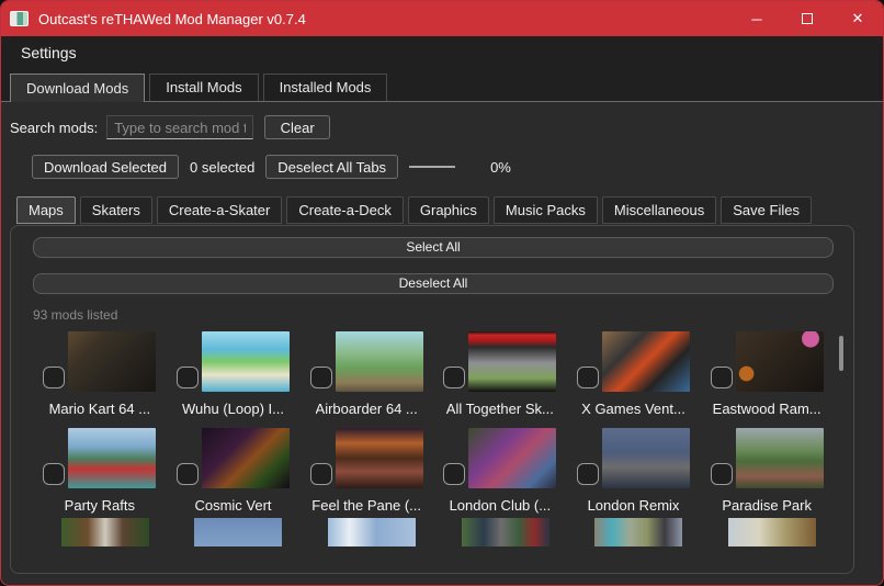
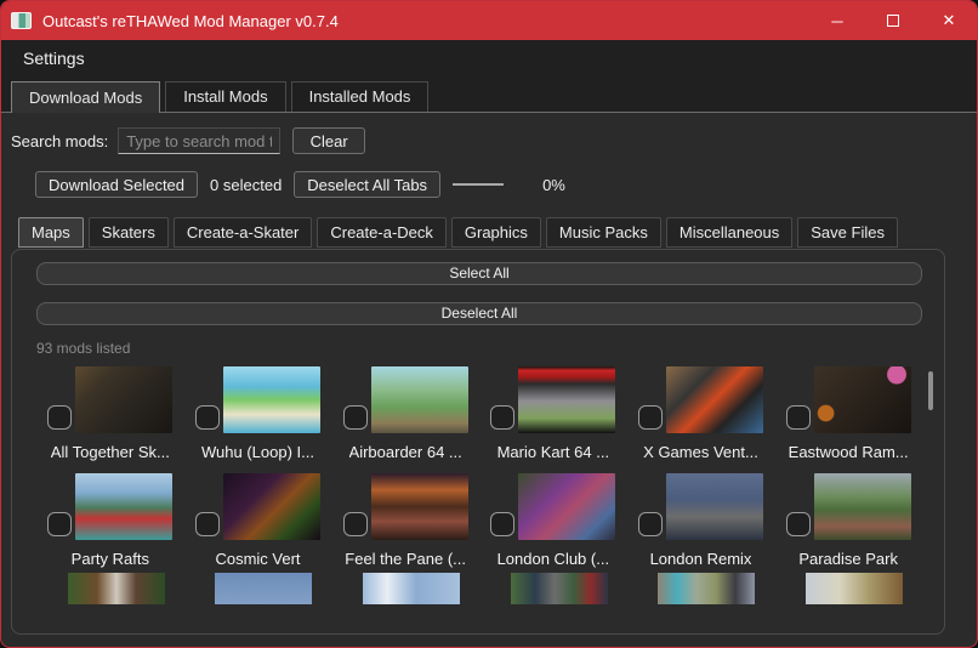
  Outcast's reTHAWed Mod Manager v0.7.4
  ─
  ✕
  Settings
  Download Mods
  Install Mods
  Installed Mods
  Search mods:
  Type to search mod t
  Clear
  Download Selected
  0 selected
  Deselect All Tabs
  0%
  Maps
  Skaters
  Create-a-Skater
  Create-a-Deck
  Graphics
  Music Packs
  Miscellaneous
  Save Files
  Select All
  Deselect All
  93 mods listed
- Mario Kart 64 ...
+ All Together Sk...
  Wuhu (Loop) I...
  Airboarder 64 ...
- All Together Sk...
+ Mario Kart 64 ...
  X Games Vent...
  Eastwood Ram...
  Party Rafts
  Cosmic Vert
  Feel the Pane (...
  London Club (...
  London Remix
  Paradise Park
